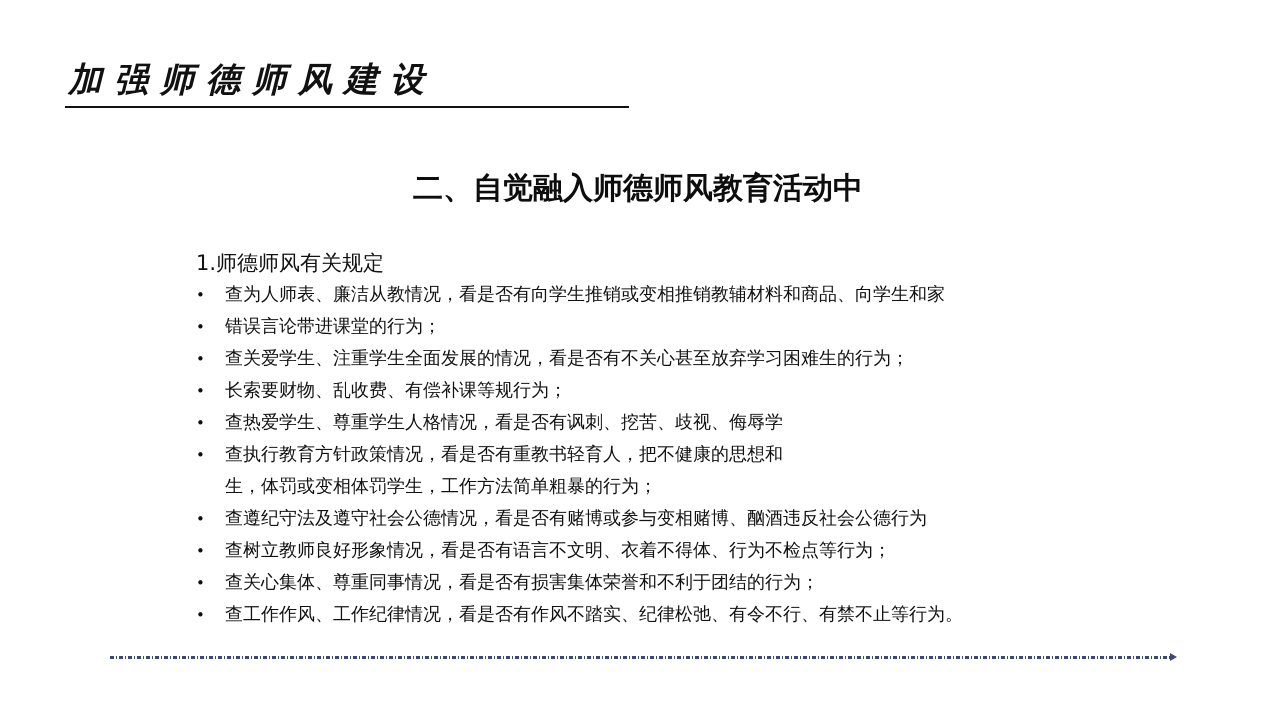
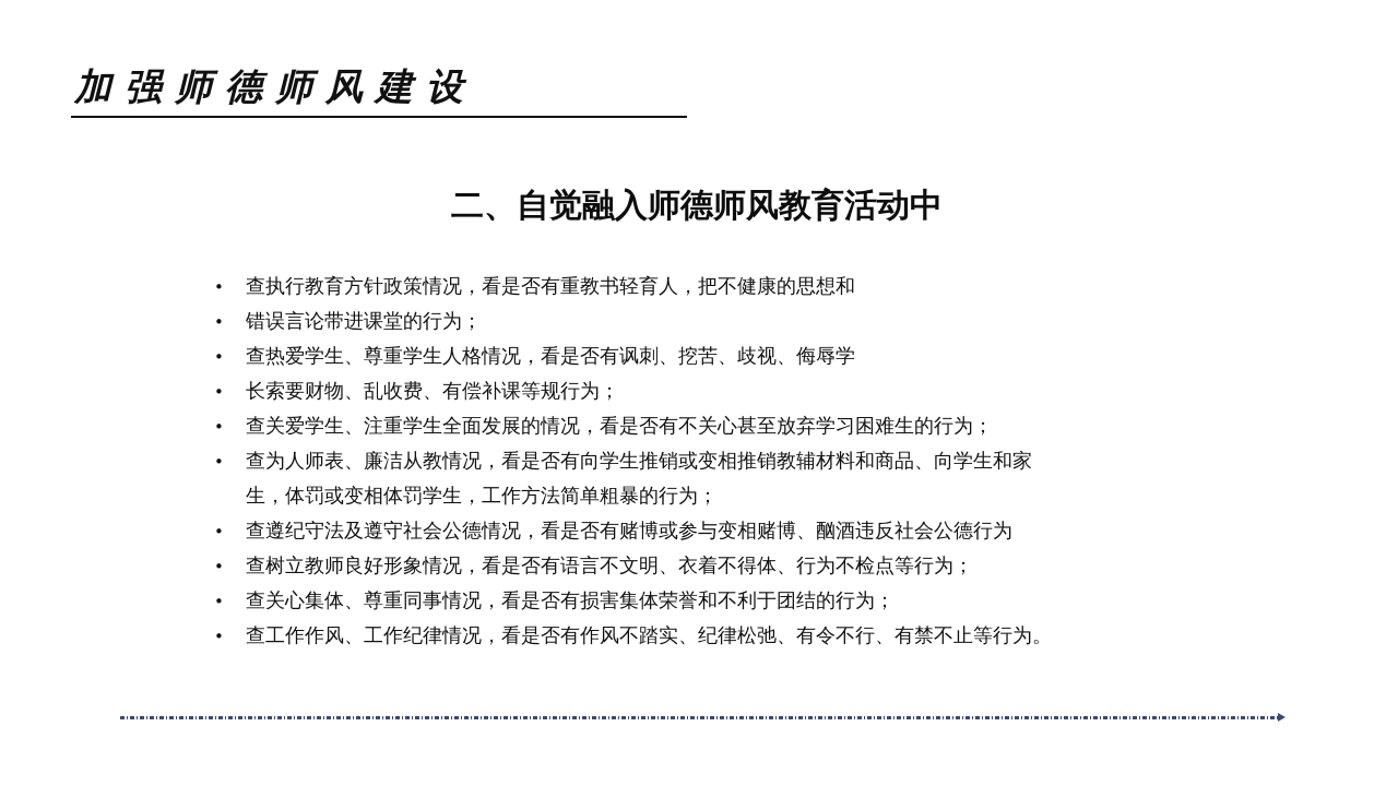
  加强师德师风建设
  二、自觉融入师德师风教育活动中
- 1.师德师风有关规定
  •
- 查为人师表、廉洁从教情况，看是否有向学生推销或变相推销教辅材料和商品、向学生和家
+ 查执行教育方针政策情况，看是否有重教书轻育人，把不健康的思想和
  •
  错误言论带进课堂的行为；
  •
- 查关爱学生、注重学生全面发展的情况，看是否有不关心甚至放弃学习困难生的行为；
+ 查热爱学生、尊重学生人格情况，看是否有讽刺、挖苦、歧视、侮辱学
  •
  长索要财物、乱收费、有偿补课等规行为；
  •
- 查热爱学生、尊重学生人格情况，看是否有讽刺、挖苦、歧视、侮辱学
+ 查关爱学生、注重学生全面发展的情况，看是否有不关心甚至放弃学习困难生的行为；
  •
- 查执行教育方针政策情况，看是否有重教书轻育人，把不健康的思想和
+ 查为人师表、廉洁从教情况，看是否有向学生推销或变相推销教辅材料和商品、向学生和家
  生，体罚或变相体罚学生，工作方法简单粗暴的行为；
  •
  查遵纪守法及遵守社会公德情况，看是否有赌博或参与变相赌博、酗酒违反社会公德行为
  •
  查树立教师良好形象情况，看是否有语言不文明、衣着不得体、行为不检点等行为；
  •
  查关心集体、尊重同事情况，看是否有损害集体荣誉和不利于团结的行为；
  •
  查工作作风、工作纪律情况，看是否有作风不踏实、纪律松弛、有令不行、有禁不止等行为。
